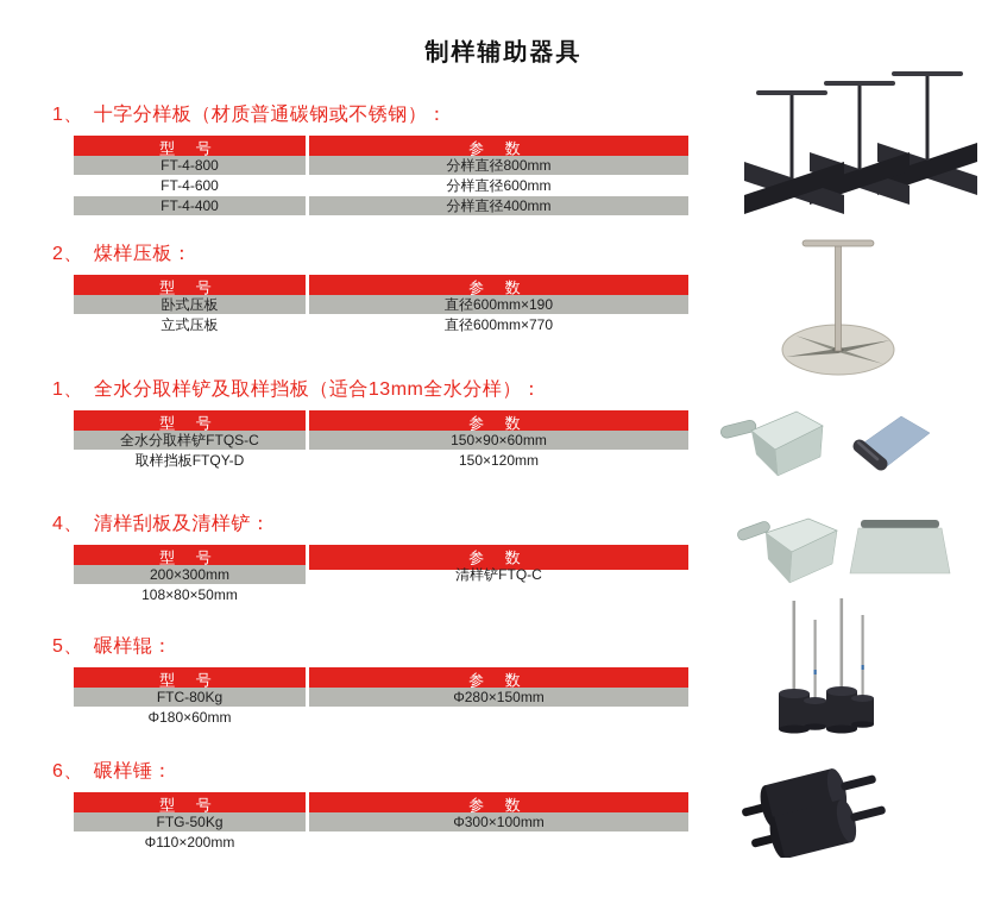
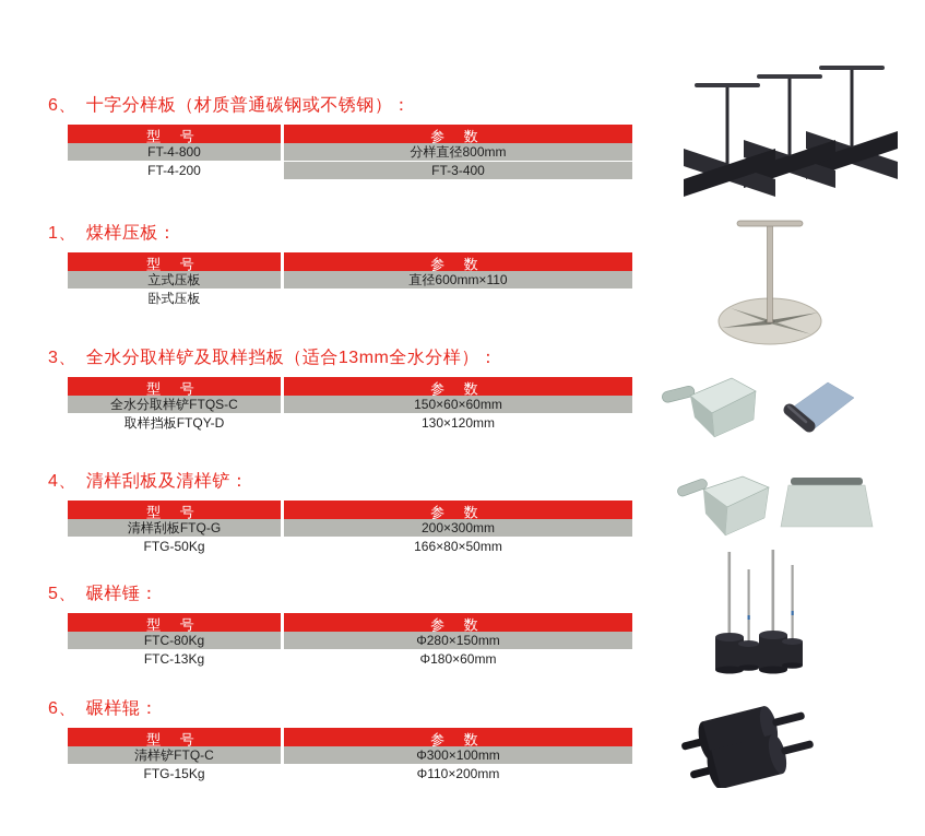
- 制样辅助器具
- 1、 十字分样板（材质普通碳钢或不锈钢）：
+ 6、 十字分样板（材质普通碳钢或不锈钢）：
  型 号
  参 数
  FT-4-800
  分样直径800mm
- FT-4-600
+ FT-4-200
- 分样直径600mm
- FT-4-400
+ FT-3-400
- 分样直径400mm
- 2、 煤样压板：
+ 1、 煤样压板：
  型 号
  参 数
- 卧式压板
+ 立式压板
- 直径600mm×190
+ 直径600mm×110
- 立式压板
+ 卧式压板
- 直径600mm×770
- 1、 全水分取样铲及取样挡板（适合13mm全水分样）：
+ 3、 全水分取样铲及取样挡板（适合13mm全水分样）：
  型 号
  参 数
  全水分取样铲FTQS-C
- 150×90×60mm
+ 150×60×60mm
  取样挡板FTQY-D
- 150×120mm
+ 130×120mm
  4、 清样刮板及清样铲：
  型 号
  参 数
+ 清样刮板FTQ-G
  200×300mm
- 清样铲FTQ-C
+ FTG-50Kg
- 108×80×50mm
+ 166×80×50mm
- 5、 碾样辊：
+ 5、 碾样锤：
  型 号
  参 数
  FTC-80Kg
  Φ280×150mm
+ FTC-13Kg
  Φ180×60mm
- 6、 碾样锤：
+ 6、 碾样辊：
  型 号
  参 数
- FTG-50Kg
+ 清样铲FTQ-C
  Φ300×100mm
+ FTG-15Kg
  Φ110×200mm
